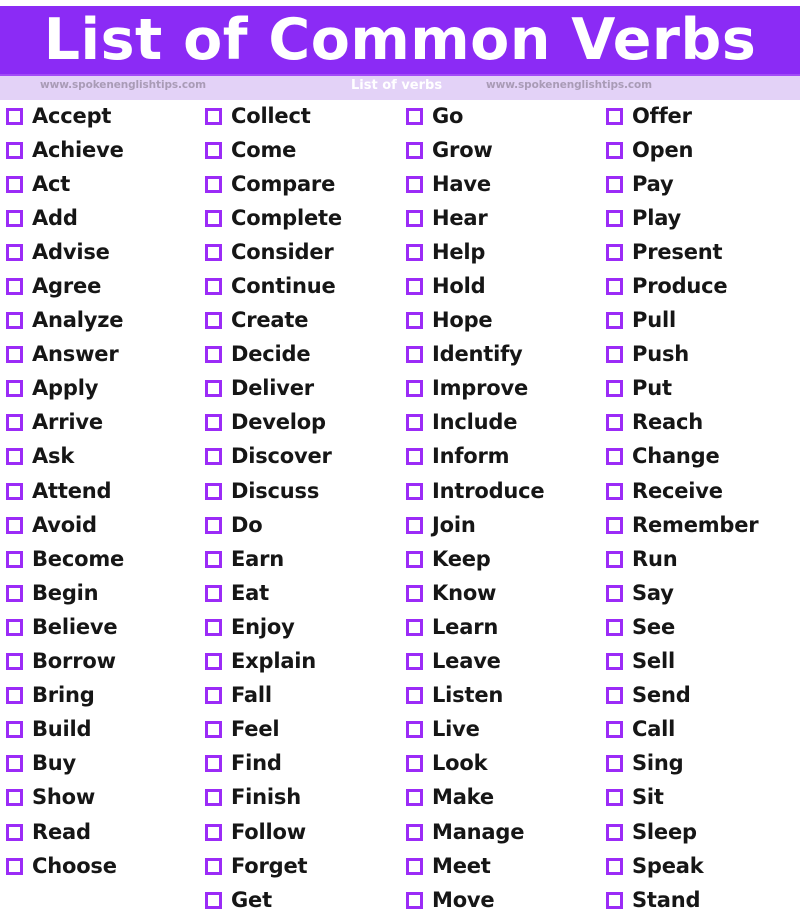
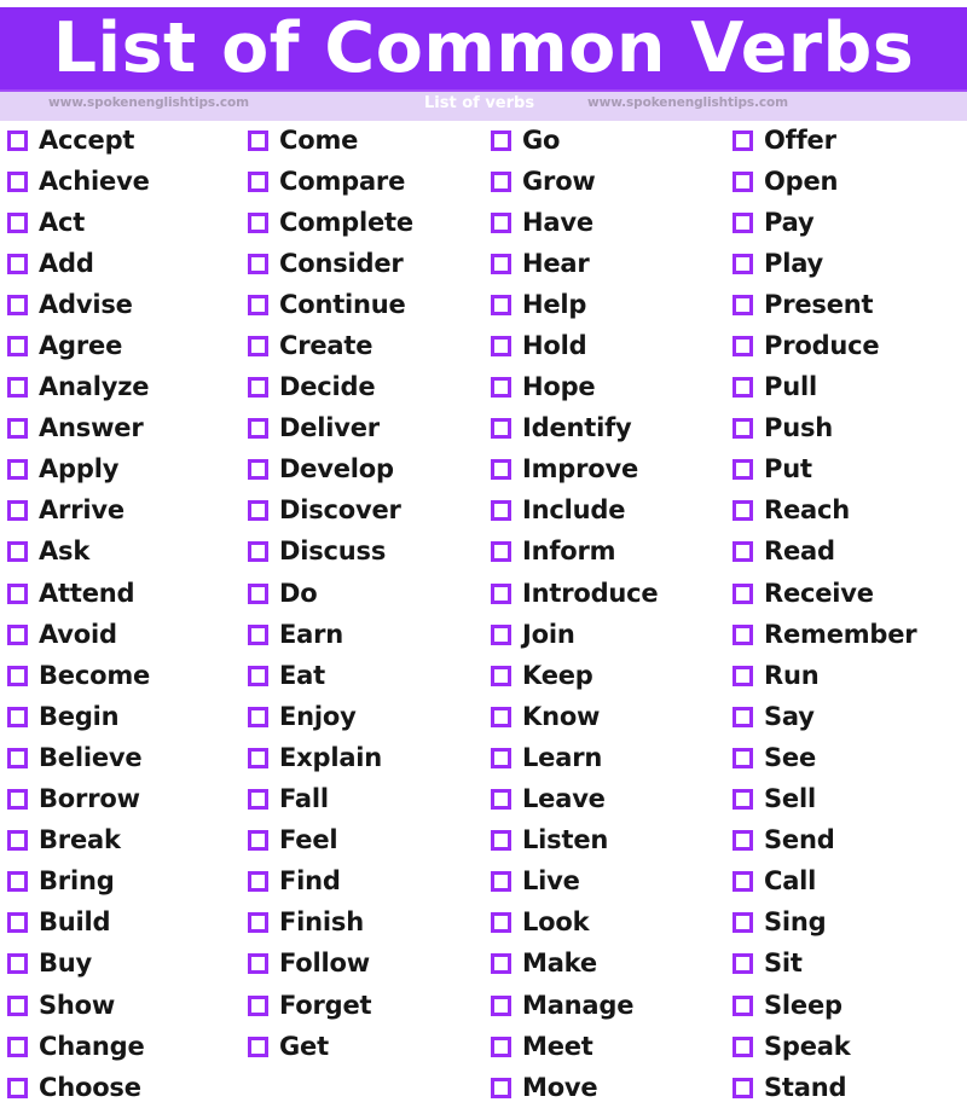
  List of Common Verbs
  www.spokenenglishtips.com
  List of verbs
  www.spokenenglishtips.com
  Accept
  Achieve
  Act
  Add
  Advise
  Agree
  Analyze
  Answer
  Apply
  Arrive
  Ask
  Attend
  Avoid
  Become
  Begin
  Believe
  Borrow
+ Break
  Bring
  Build
  Buy
  Show
- Read
+ Change
  Choose
- Collect
  Come
  Compare
  Complete
  Consider
  Continue
  Create
  Decide
  Deliver
  Develop
  Discover
  Discuss
  Do
  Earn
  Eat
  Enjoy
  Explain
  Fall
  Feel
  Find
  Finish
  Follow
  Forget
  Get
  Go
  Grow
  Have
  Hear
  Help
  Hold
  Hope
  Identify
  Improve
  Include
  Inform
  Introduce
  Join
  Keep
  Know
  Learn
  Leave
  Listen
  Live
  Look
  Make
  Manage
  Meet
  Move
  Offer
  Open
  Pay
  Play
  Present
  Produce
  Pull
  Push
  Put
  Reach
- Change
+ Read
  Receive
  Remember
  Run
  Say
  See
  Sell
  Send
  Call
  Sing
  Sit
  Sleep
  Speak
  Stand
